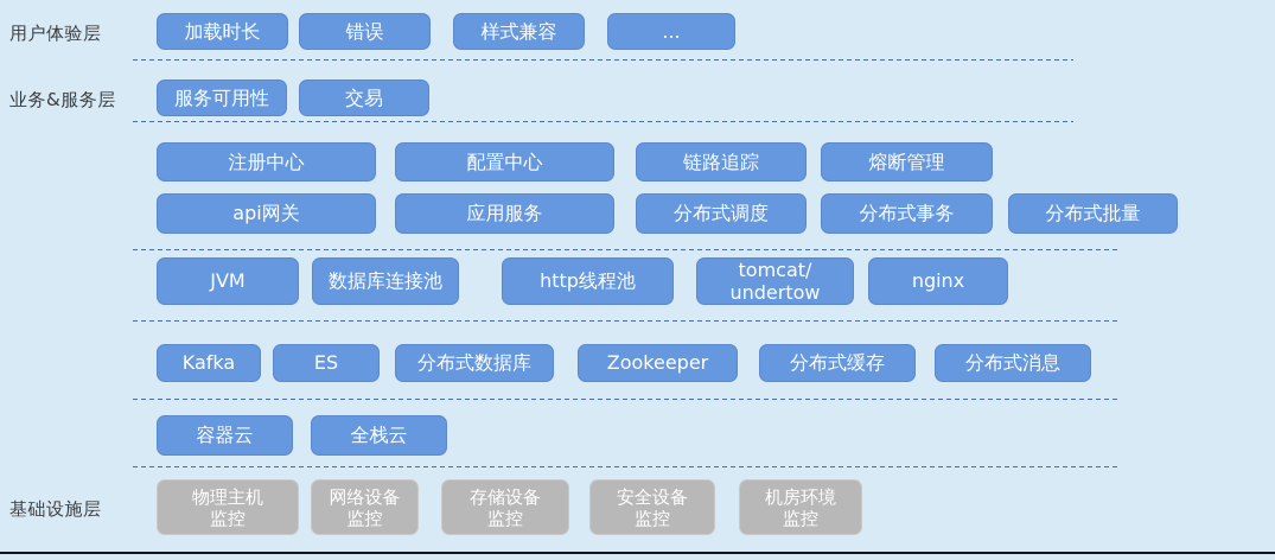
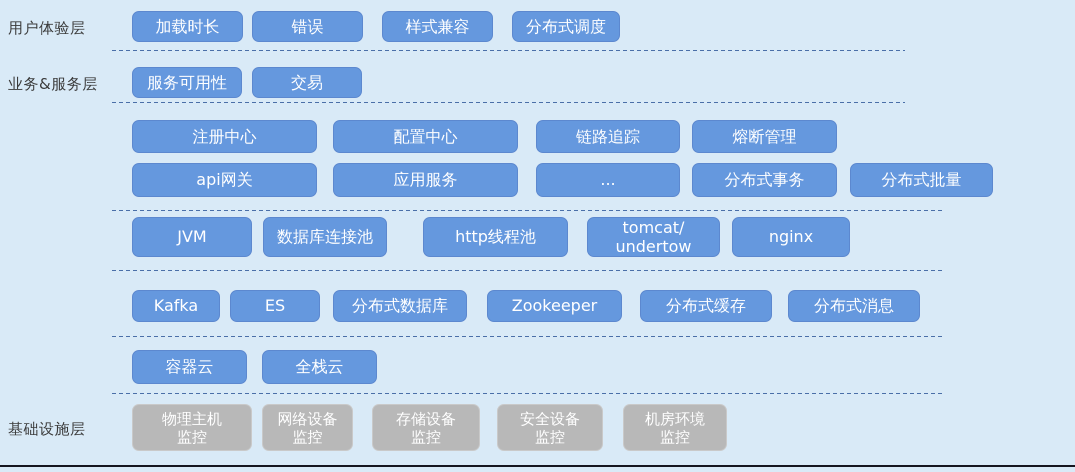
  用户体验层
  业务&服务层
  基础设施层
  加载时长
  错误
  样式兼容
- ...
+ 分布式调度
  服务可用性
  交易
  注册中心
  配置中心
  链路追踪
  熔断管理
  api网关
  应用服务
- 分布式调度
+ ...
  分布式事务
  分布式批量
  JVM
  数据库连接池
  http线程池
  tomcat/
  undertow
  nginx
  Kafka
  ES
  分布式数据库
  Zookeeper
  分布式缓存
  分布式消息
  容器云
  全栈云
  物理主机
  监控
  网络设备
  监控
  存储设备
  监控
  安全设备
  监控
  机房环境
  监控
